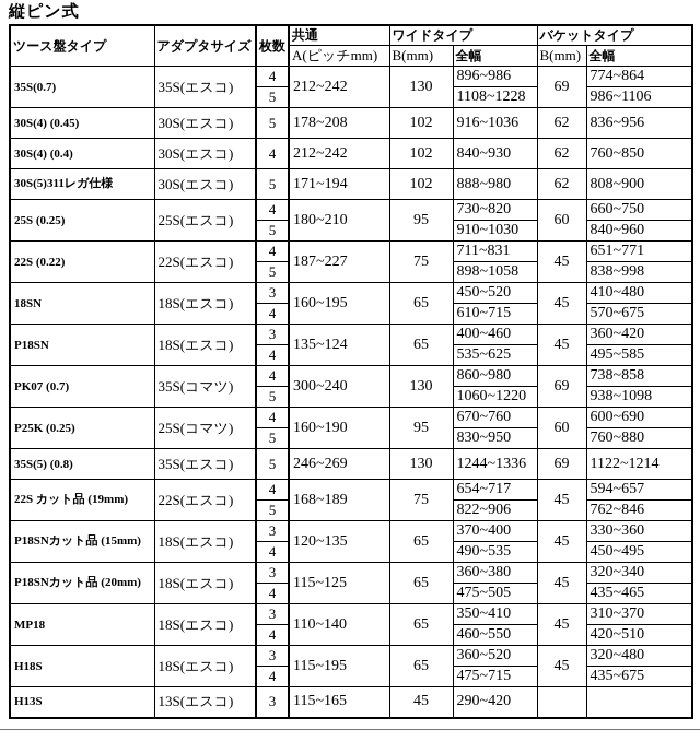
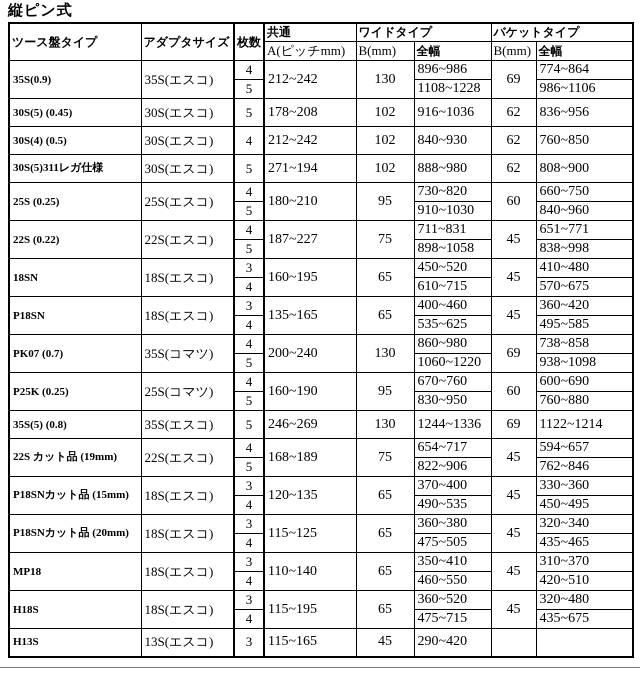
  縦ピン式
  ツース盤タイプ	アダプタサイズ	枚数	共通	ワイドタイプ	バケットタイプ
  A(ピッチmm)	B(mm)	全幅	B(mm)	全幅
- 35S(0.7)	35S(エスコ)	4	212~242	130	896~986	69	774~864
+ 35S(0.9)	35S(エスコ)	4	212~242	130	896~986	69	774~864
  5	1108~1228	986~1106
- 30S(4) (0.45)	30S(エスコ)	5	178~208	102	916~1036	62	836~956
+ 30S(5) (0.45)	30S(エスコ)	5	178~208	102	916~1036	62	836~956
- 30S(4) (0.4)	30S(エスコ)	4	212~242	102	840~930	62	760~850
+ 30S(4) (0.5)	30S(エスコ)	4	212~242	102	840~930	62	760~850
- 30S(5)311レガ仕様	30S(エスコ)	5	171~194	102	888~980	62	808~900
+ 30S(5)311レガ仕様	30S(エスコ)	5	271~194	102	888~980	62	808~900
  25S (0.25)	25S(エスコ)	4	180~210	95	730~820	60	660~750
  5	910~1030	840~960
  22S (0.22)	22S(エスコ)	4	187~227	75	711~831	45	651~771
  5	898~1058	838~998
  18SN	18S(エスコ)	3	160~195	65	450~520	45	410~480
  4	610~715	570~675
- P18SN	18S(エスコ)	3	135~124	65	400~460	45	360~420
+ P18SN	18S(エスコ)	3	135~165	65	400~460	45	360~420
  4	535~625	495~585
- PK07 (0.7)	35S(コマツ)	4	300~240	130	860~980	69	738~858
+ PK07 (0.7)	35S(コマツ)	4	200~240	130	860~980	69	738~858
  5	1060~1220	938~1098
  P25K (0.25)	25S(コマツ)	4	160~190	95	670~760	60	600~690
  5	830~950	760~880
  35S(5) (0.8)	35S(エスコ)	5	246~269	130	1244~1336	69	1122~1214
  22S カット品 (19mm)	22S(エスコ)	4	168~189	75	654~717	45	594~657
  5	822~906	762~846
  P18SNカット品 (15mm)	18S(エスコ)	3	120~135	65	370~400	45	330~360
  4	490~535	450~495
  P18SNカット品 (20mm)	18S(エスコ)	3	115~125	65	360~380	45	320~340
  4	475~505	435~465
  MP18	18S(エスコ)	3	110~140	65	350~410	45	310~370
  4	460~550	420~510
  H18S	18S(エスコ)	3	115~195	65	360~520	45	320~480
  4	475~715	435~675
  H13S	13S(エスコ)	3	115~165	45	290~420
